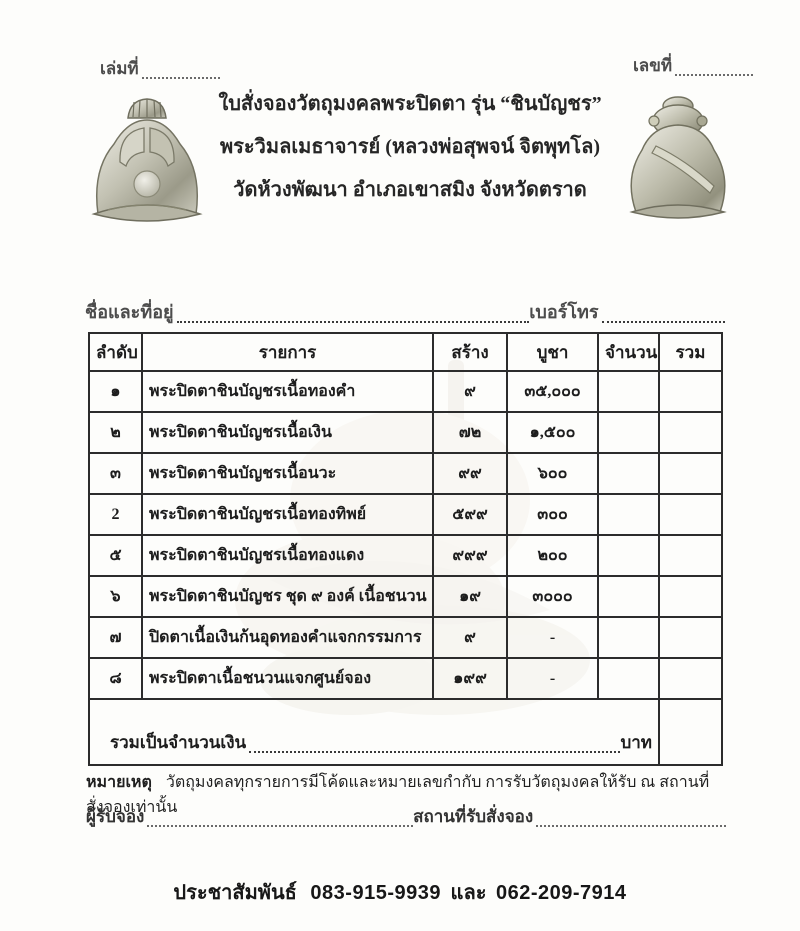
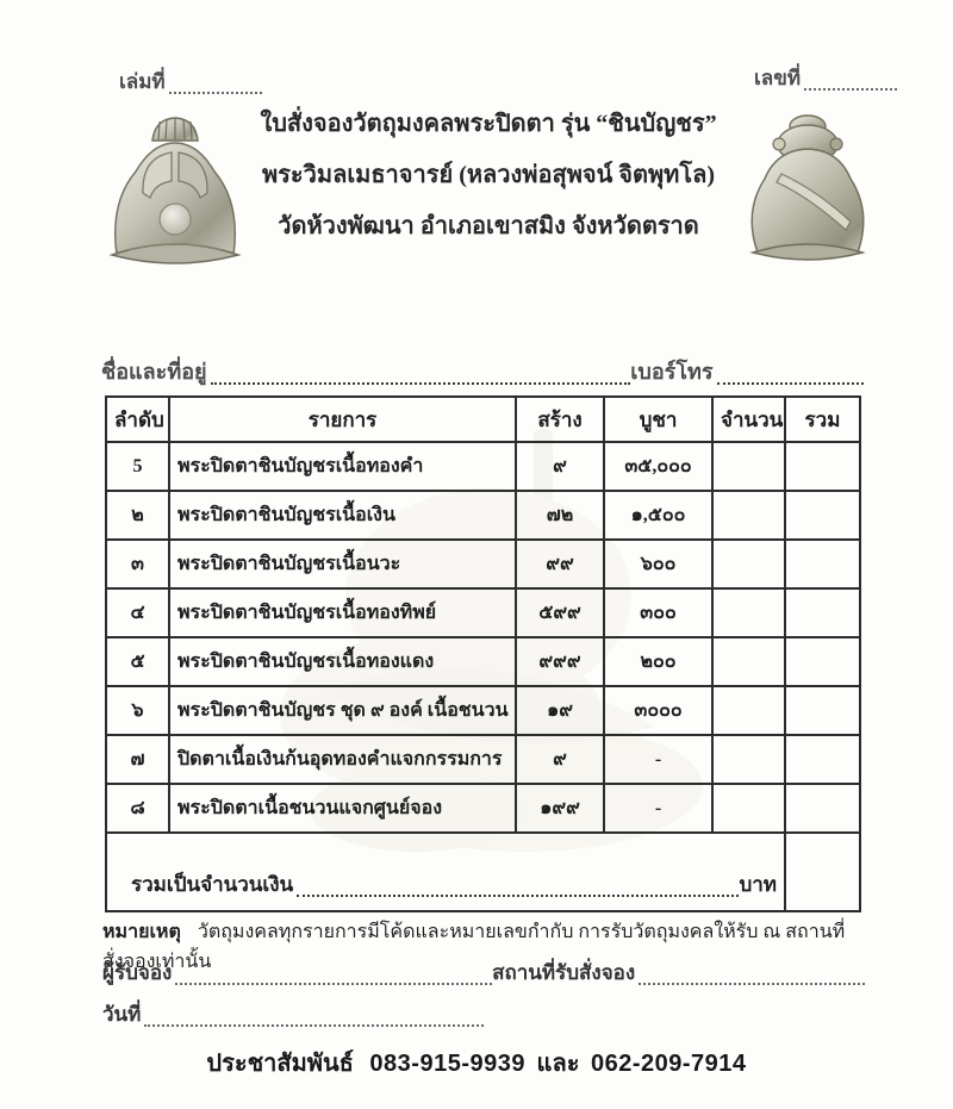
  เล่มที่
  เลขที่
  ใบสั่งจองวัตถุมงคลพระปิดตา รุ่น “ชินบัญชร”
  พระวิมลเมธาจารย์ (หลวงพ่อสุพจน์ จิตพุทโล)
  วัดห้วงพัฒนา อำเภอเขาสมิง จังหวัดตราด
  ชื่อและที่อยู่
  เบอร์โทร
  ลำดับ	รายการ	สร้าง	บูชา	จำนวน	รวม
- ๑	พระปิดตาชินบัญชรเนื้อทองคำ	๙	๓๕,๐๐๐
+ 5	พระปิดตาชินบัญชรเนื้อทองคำ	๙	๓๕,๐๐๐
  ๒	พระปิดตาชินบัญชรเนื้อเงิน	๗๒	๑,๕๐๐
  ๓	พระปิดตาชินบัญชรเนื้อนวะ	๙๙	๖๐๐
- 2	พระปิดตาชินบัญชรเนื้อทองทิพย์	๕๙๙	๓๐๐
+ ๔	พระปิดตาชินบัญชรเนื้อทองทิพย์	๕๙๙	๓๐๐
  ๕	พระปิดตาชินบัญชรเนื้อทองแดง	๙๙๙	๒๐๐
  ๖	พระปิดตาชินบัญชร ชุด ๙ องค์ เนื้อชนวน	๑๙	๓๐๐๐
  ๗	ปิดตาเนื้อเงินก้นอุดทองคำแจกกรรมการ	๙	-
  ๘	พระปิดตาเนื้อชนวนแจกศูนย์จอง	๑๙๙	-
  รวมเป็นจำนวนเงิน บาท
  หมายเหตุ วัตถุมงคลทุกรายการมีโค้ดและหมายเลขกำกับ การรับวัตถุมงคลให้รับ ณ สถานที่สั่งจองเท่านั้น
  ผู้รับจอง
  สถานที่รับสั่งจอง
+ วันที่
  ประชาสัมพันธ์ 083-915-9939 และ 062-209-7914
